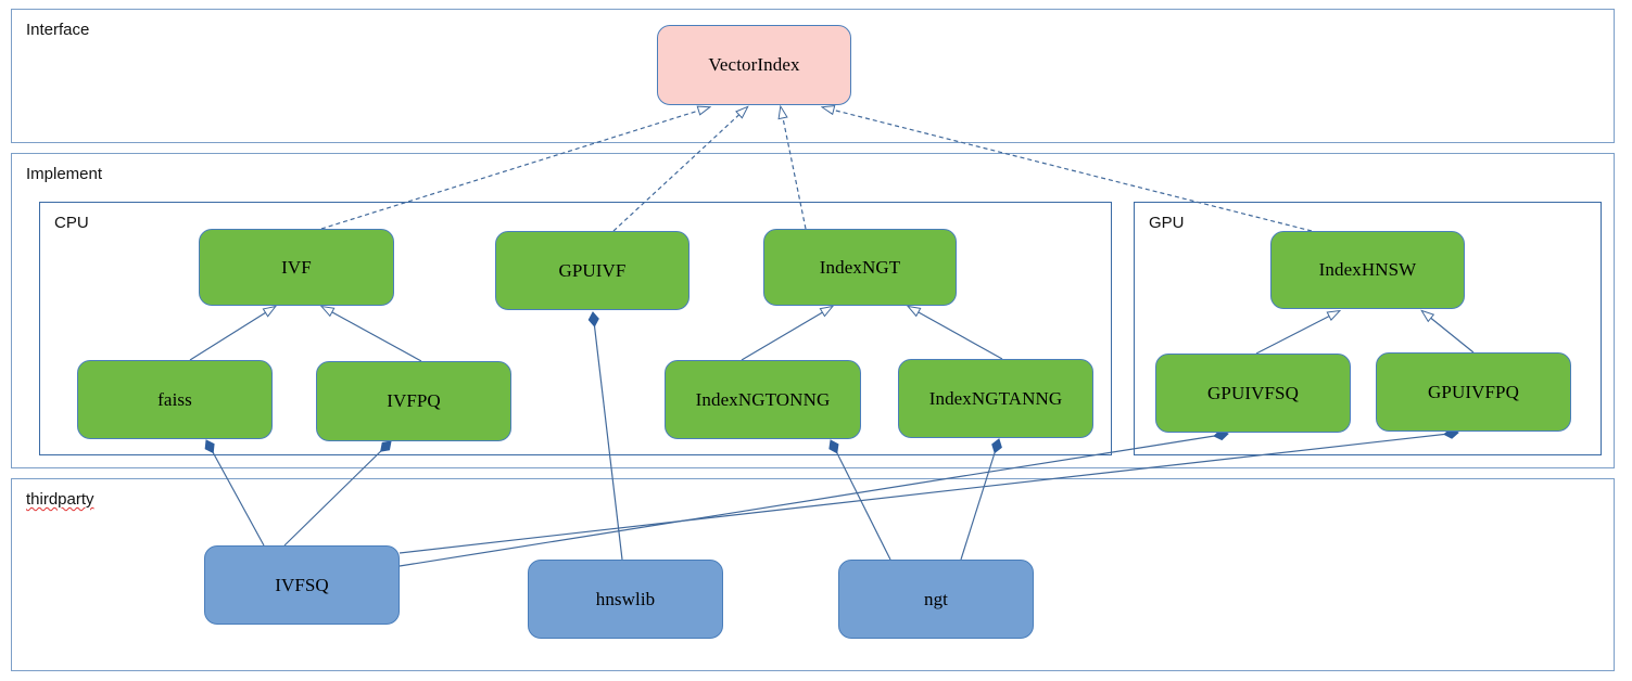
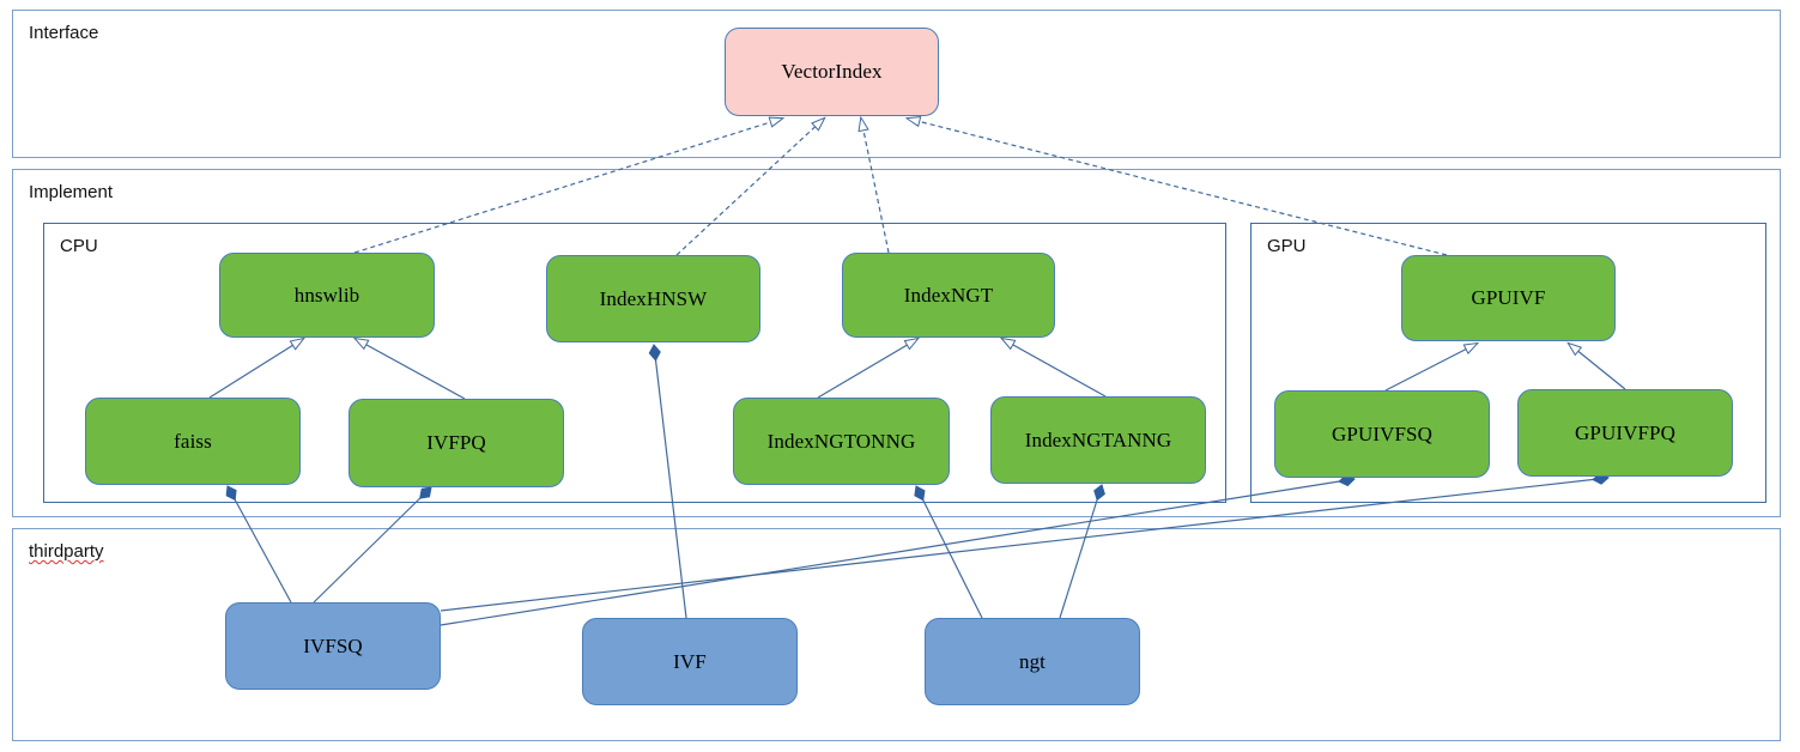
  Interface
  Implement
  CPU
  GPU
  thirdparty
  VectorIndex
- IVF
+ hnswlib
- GPUIVF
+ IndexHNSW
  IndexNGT
- IndexHNSW
+ GPUIVF
  faiss
  IVFPQ
  IndexNGTONNG
  IndexNGTANNG
  GPUIVFSQ
  GPUIVFPQ
  IVFSQ
- hnswlib
+ IVF
  ngt
